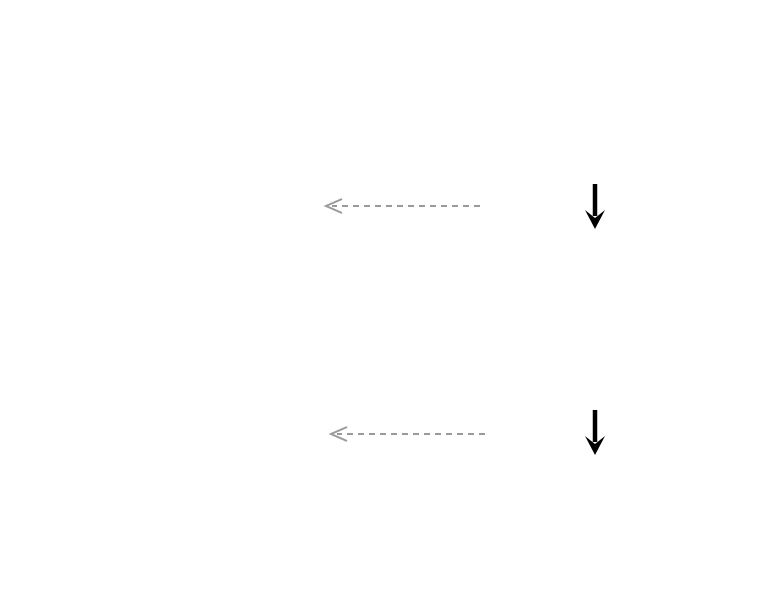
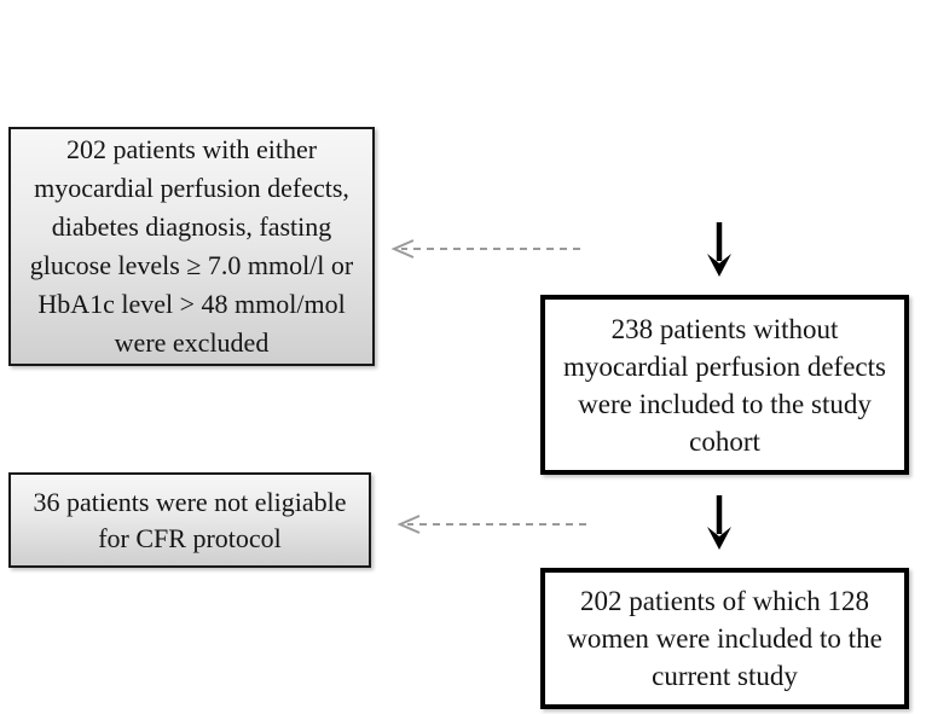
+ 238 patients without myocardial perfusion defects were included to the study cohort
+ 202 patients of which 128 women were included to the current study
+ 202 patients with either myocardial perfusion defects, diabetes diagnosis, fasting glucose levels ≥ 7.0 mmol/l or HbA1c level > 48 mmol/mol were excluded
+ 36 patients were not eligiable for CFR protocol
